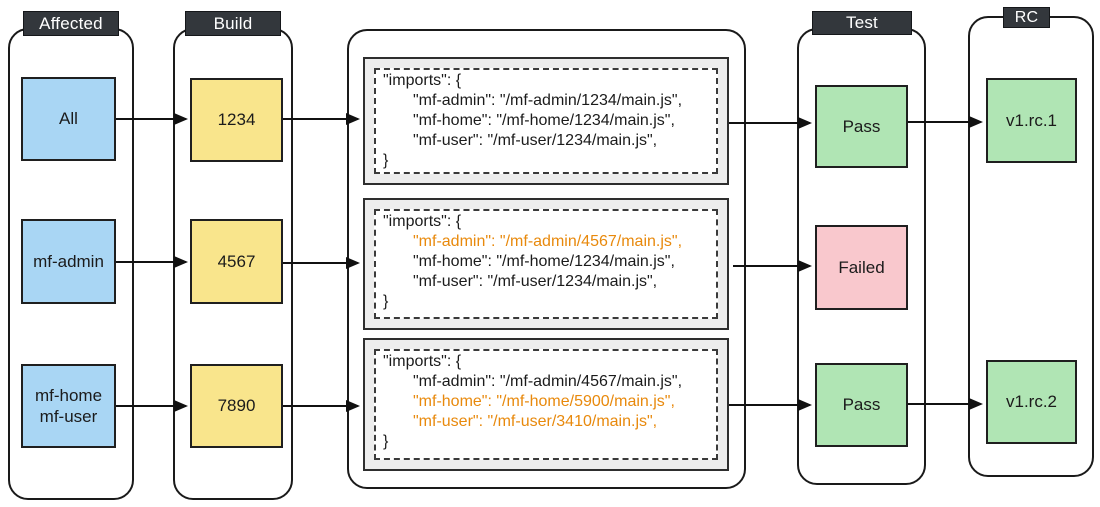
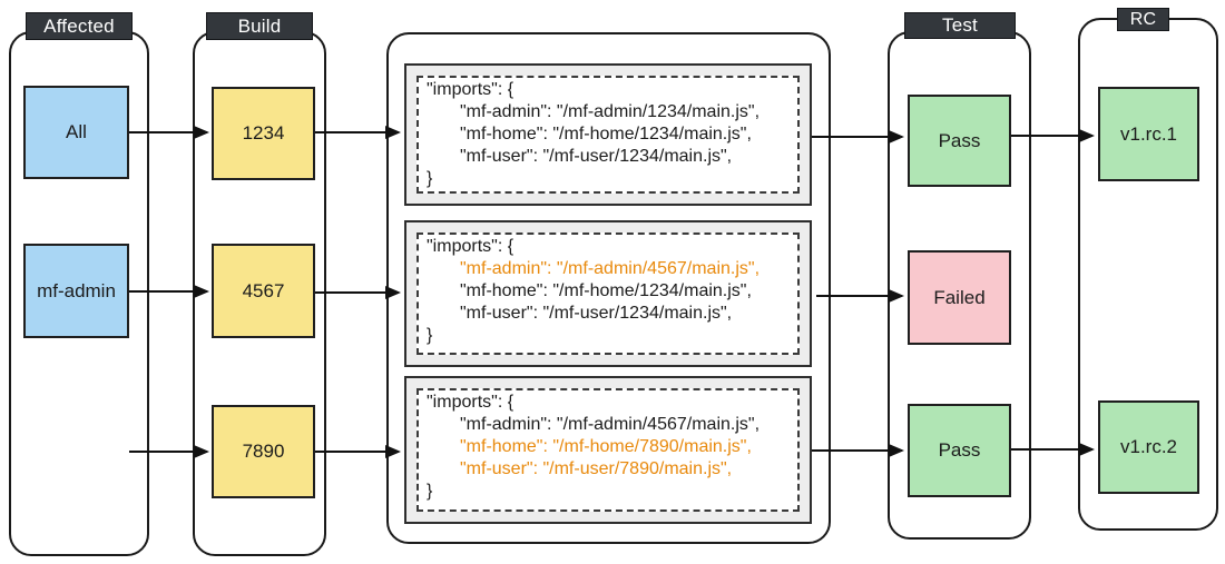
  Affected
  Build
  Test
  RC
  All
  1234
  "imports": {
  "mf-admin": "/mf-admin/1234/main.js",
  "mf-home": "/mf-home/1234/main.js",
  "mf-user": "/mf-user/1234/main.js",
  }
  Pass
  v1.rc.1
  mf-admin
  4567
  "imports": {
  "mf-admin": "/mf-admin/4567/main.js",
  "mf-home": "/mf-home/1234/main.js",
  "mf-user": "/mf-user/1234/main.js",
  }
  Failed
- mf-home
- mf-user
  7890
  "imports": {
  "mf-admin": "/mf-admin/4567/main.js",
- "mf-home": "/mf-home/5900/main.js",
+ "mf-home": "/mf-home/7890/main.js",
- "mf-user": "/mf-user/3410/main.js",
+ "mf-user": "/mf-user/7890/main.js",
  }
  Pass
  v1.rc.2
